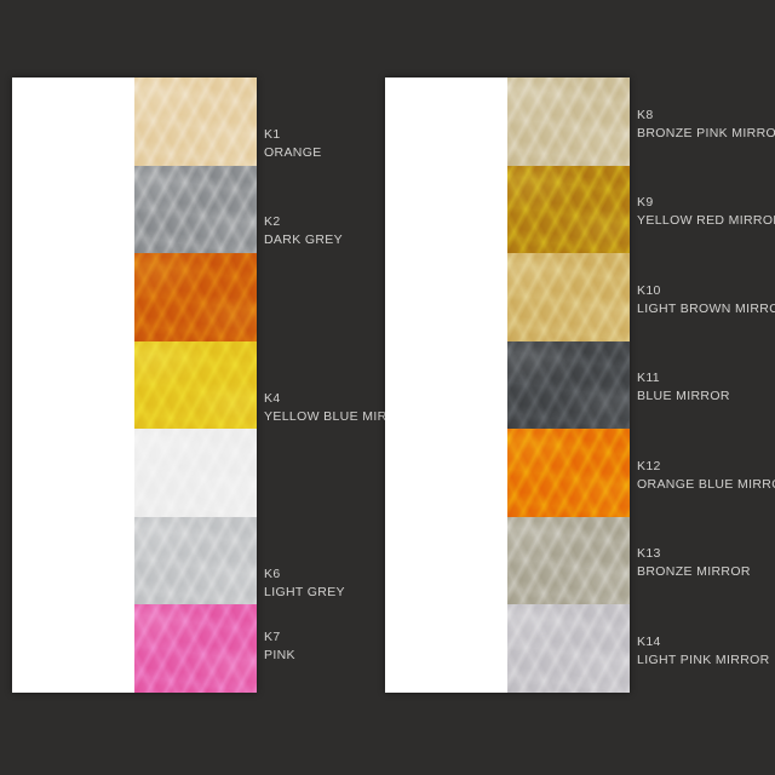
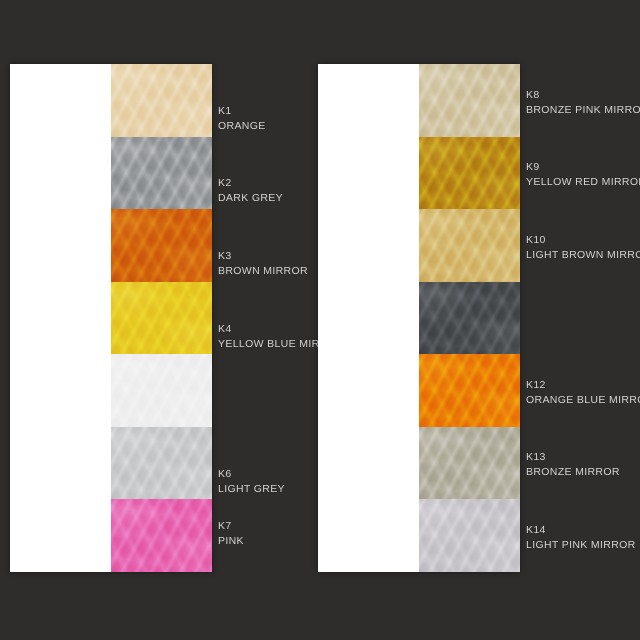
  K1
  ORANGE
  K2
  DARK GREY
+ K3
+ BROWN MIRROR
  K4
  YELLOW BLUE MIR
  K6
  LIGHT GREY
  K7
  PINK
  K8
  BRONZE PINK MIRRO
  K9
  YELLOW RED MIRRO
  K10
  LIGHT BROWN MIRR
- K11
- BLUE MIRROR
  K12
  ORANGE BLUE MIRR
  K13
  BRONZE MIRROR
  K14
  LIGHT PINK MIRROR
